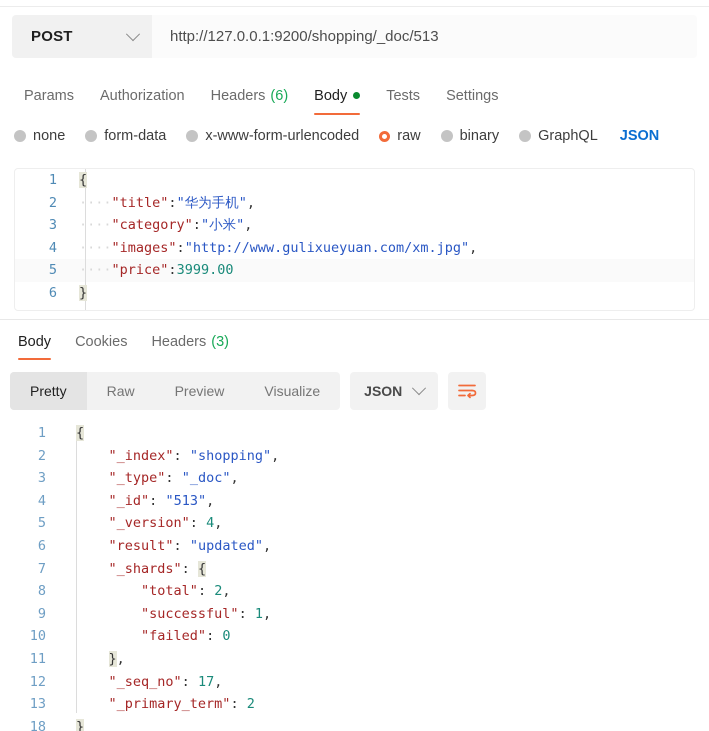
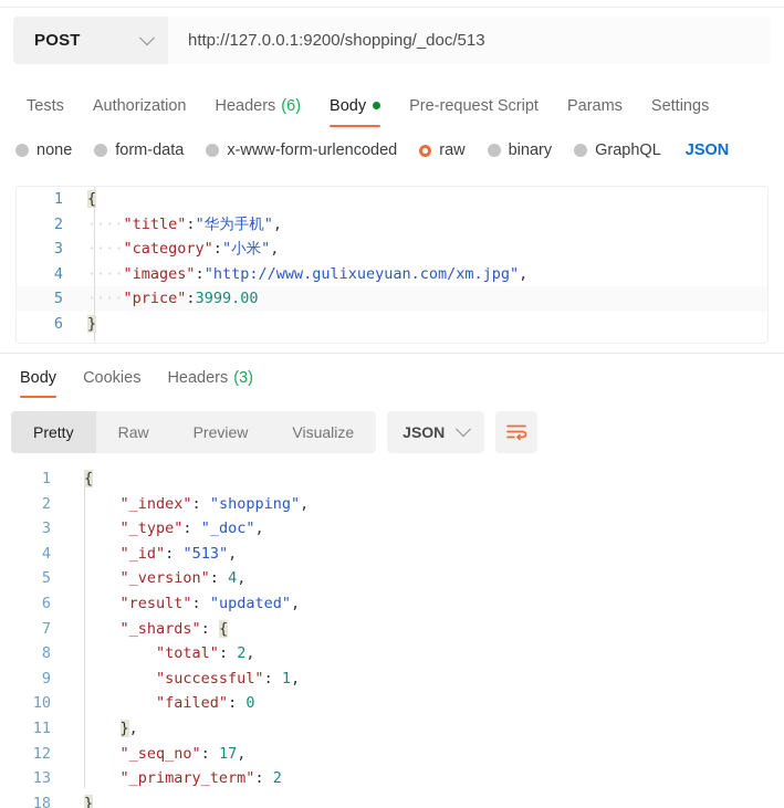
  POST
  http://127.0.0.1:9200/shopping/_doc/513
- Params
+ Tests
  Authorization
  Headers
  (6)
  Body
+ Pre-request Script
- Tests
+ Params
  Settings
  none
  form-data
  x-www-form-urlencoded
  raw
  binary
  GraphQL
  JSON
  1
  {
  2
  ····"title":"华为手机",
  3
  ····"category":"小米",
  4
  ····"images":"http://www.gulixueyuan.com/xm.jpg",
  5
  ····"price":3999.00
  6
  }
  Body
  Cookies
  Headers
  (3)
  Pretty
  Raw
  Preview
  Visualize
  JSON
  1
  {
  2
  "_index": "shopping",
  3
  "_type": "_doc",
  4
  "_id": "513",
  5
  "_version": 4,
  6
  "result": "updated",
  7
  "_shards": {
  8
  "total": 2,
  9
  "successful": 1,
  10
  "failed": 0
  11
  },
  12
  "_seq_no": 17,
  13
  "_primary_term": 2
  18
  }
